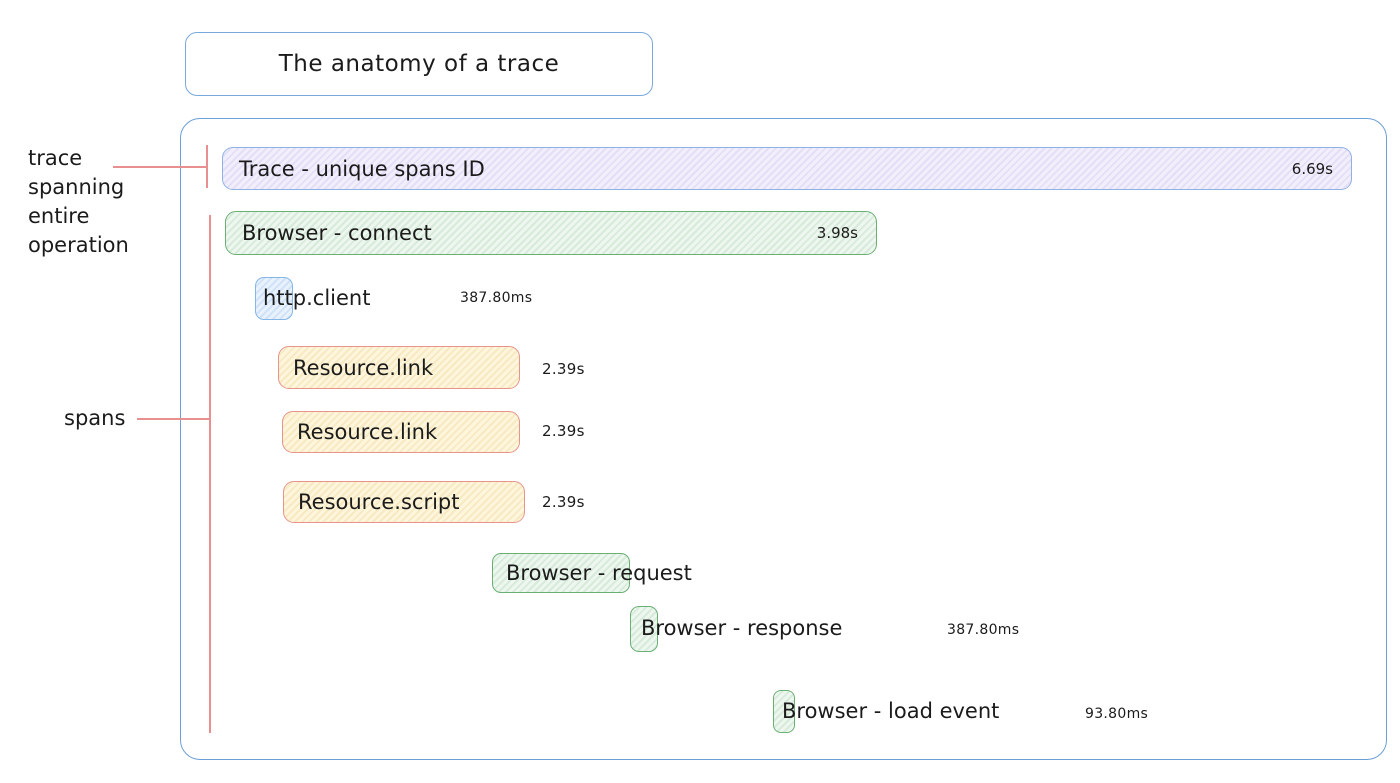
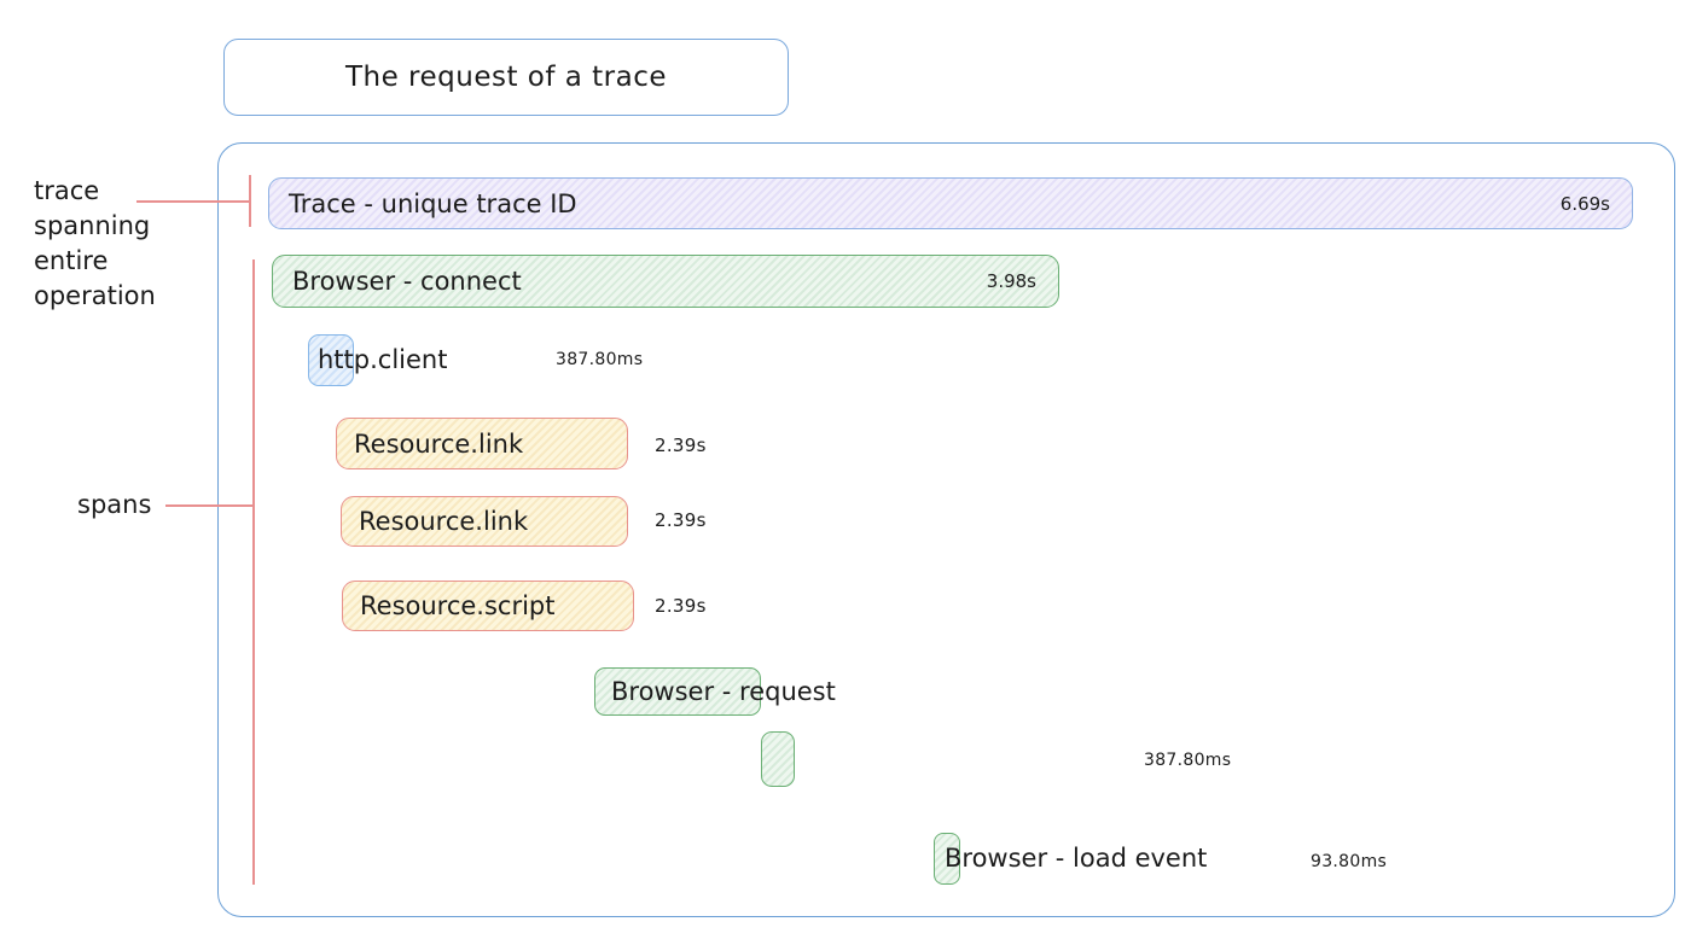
- The anatomy of a trace
+ The request of a trace
  trace
  spanning
  entire
  operation
  spans
- Trace - unique spans ID
+ Trace - unique trace ID
  6.69s
  Browser - connect
  3.98s
  http.client
  387.80ms
  Resource.link
  2.39s
  Resource.link
  2.39s
  Resource.script
  2.39s
  Browser - request
- Browser - response
  387.80ms
  Browser - load event
  93.80ms
